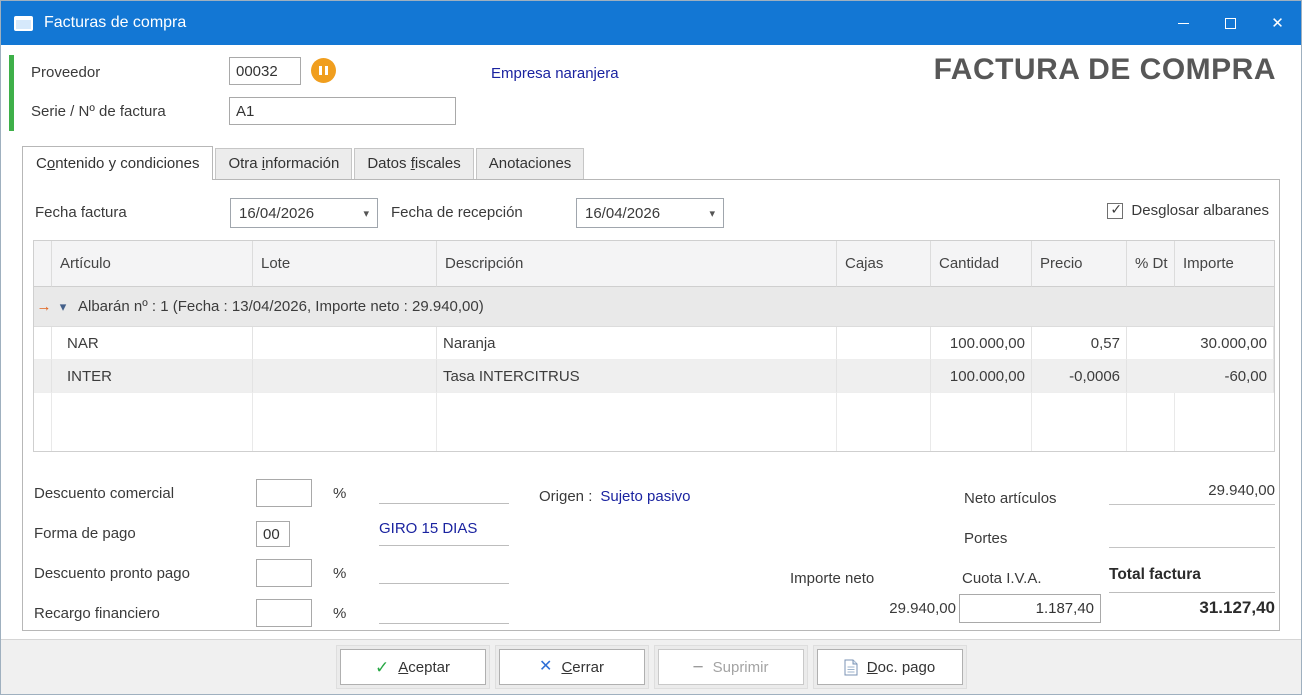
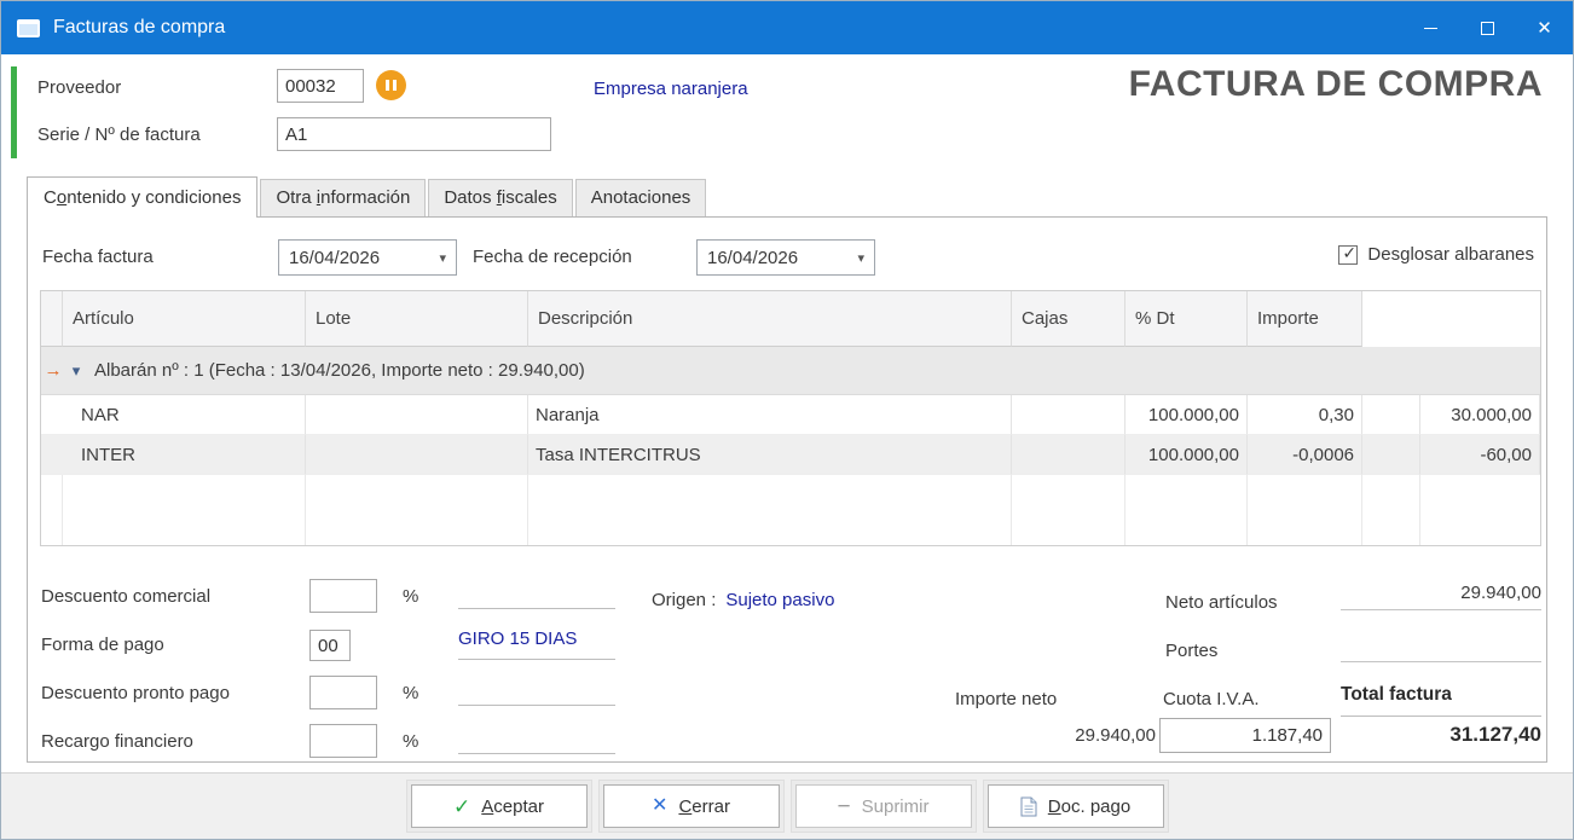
  Facturas de compra
  ✕
  Proveedor
  00032
  Empresa naranjera
  Serie / Nº de factura
  A1
  FACTURA DE COMPRA
  Contenido y condiciones
  Otra información
  Datos fiscales
  Anotaciones
  Fecha factura
  16/04/2026
  Fecha de recepción
  16/04/2026
  Desglosar albaranes
  Artículo
  Lote
  Descripción
  Cajas
- Cantidad
- Precio
  % Dt
  Importe
  Albarán nº : 1 (Fecha : 13/04/2026, Importe neto : 29.940,00)
  NAR
  Naranja
  100.000,00
- 0,57
+ 0,30
  30.000,00
  INTER
  Tasa INTERCITRUS
  100.000,00
  -0,0006
  -60,00
  Descuento comercial
  %
  Forma de pago
  00
  GIRO 15 DIAS
  Descuento pronto pago
  %
  Recargo financiero
  %
  Origen :
  Sujeto pasivo
  Neto artículos
  29.940,00
  Portes
  Importe neto
  Cuota I.V.A.
  Total factura
  29.940,00
  1.187,40
  31.127,40
  ✓
  Aceptar
  ✕
  Cerrar
  −
  Suprimir
  Doc. pago
